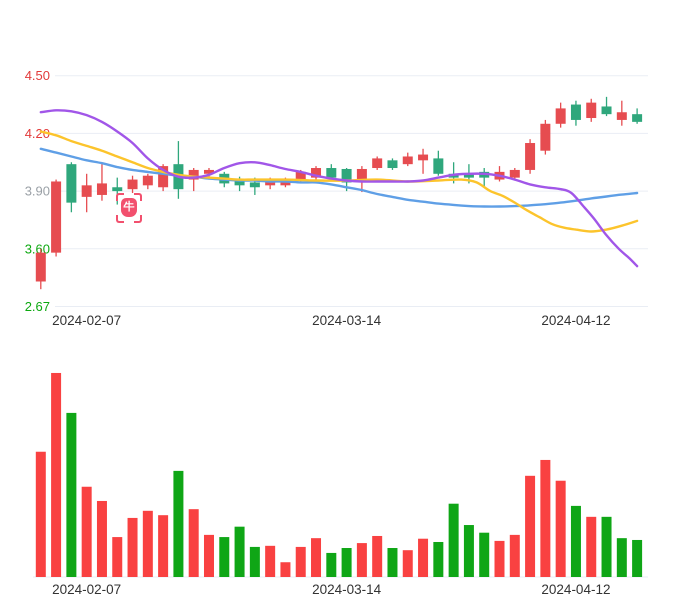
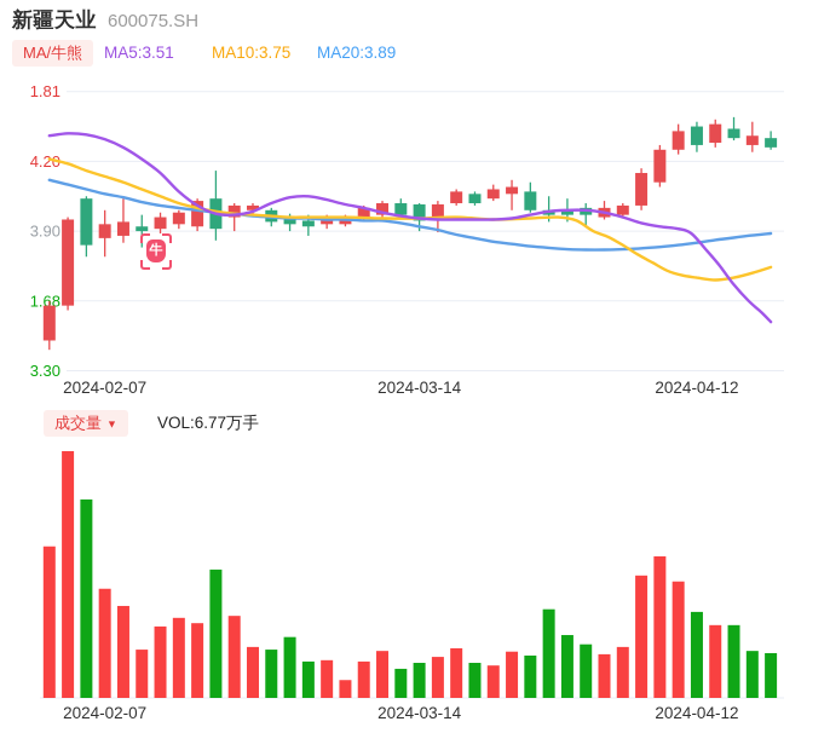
+ 新疆天业
+ 600075.SH
+ MA/牛熊
+ MA5:3.51
+ MA10:3.75
+ MA20:3.89
- 4.50
+ 1.81
  4.2
  3.90
- 3.60
+ 1.68
- 2.67
+ 3.30
  牛
  2024-02-07
  2024-03-14
  2024-04-12
+ 成交量
+ ▼
+ VOL:6.77万手
  2024-02-07
  2024-03-14
  2024-04-12
